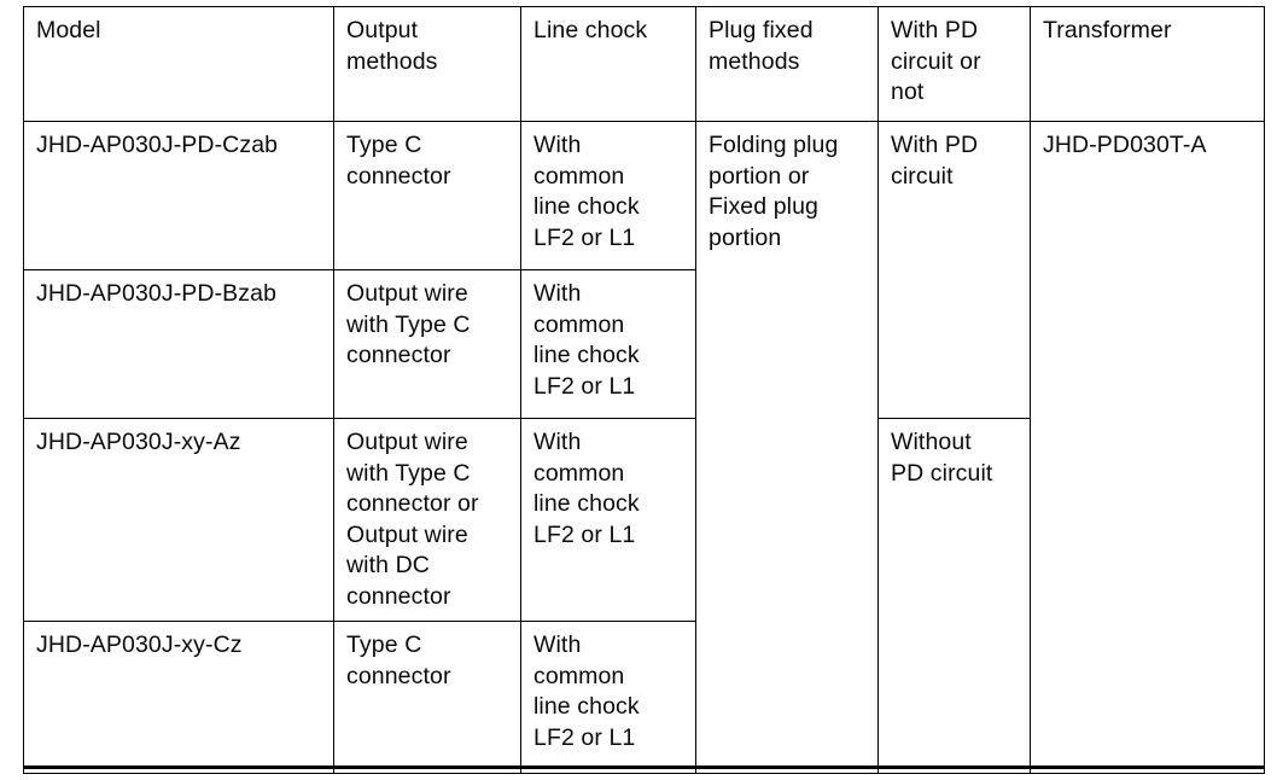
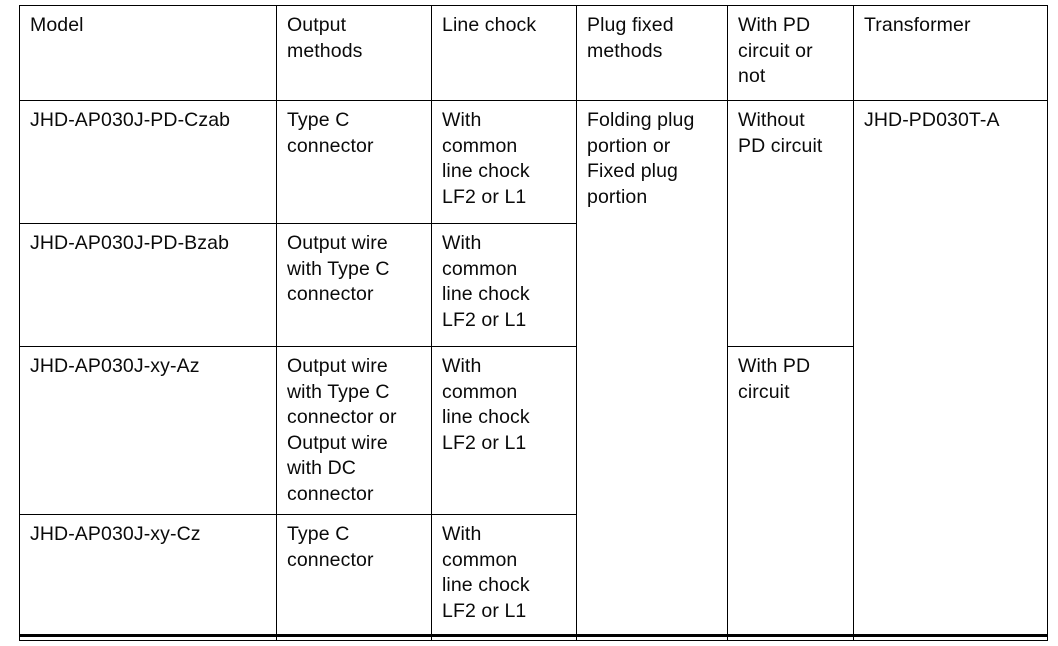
  Model	Output methods	Line chock	Plug fixed methods	With PD circuit or not	Transformer
- JHD-AP030J-PD-Czab	Type C connector	With common line chock LF2 or L1	Folding plug portion or Fixed plug portion	With PD circuit	JHD-PD030T-A
+ JHD-AP030J-PD-Czab	Type C connector	With common line chock LF2 or L1	Folding plug portion or Fixed plug portion	Without PD circuit	JHD-PD030T-A
  JHD-AP030J-PD-Bzab	Output wire with Type C connector	With common line chock LF2 or L1
- JHD-AP030J-xy-Az	Output wire with Type C connector or Output wire with DC connector	With common line chock LF2 or L1	Without PD circuit
+ JHD-AP030J-xy-Az	Output wire with Type C connector or Output wire with DC connector	With common line chock LF2 or L1	With PD circuit
  JHD-AP030J-xy-Cz	Type C connector	With common line chock LF2 or L1
